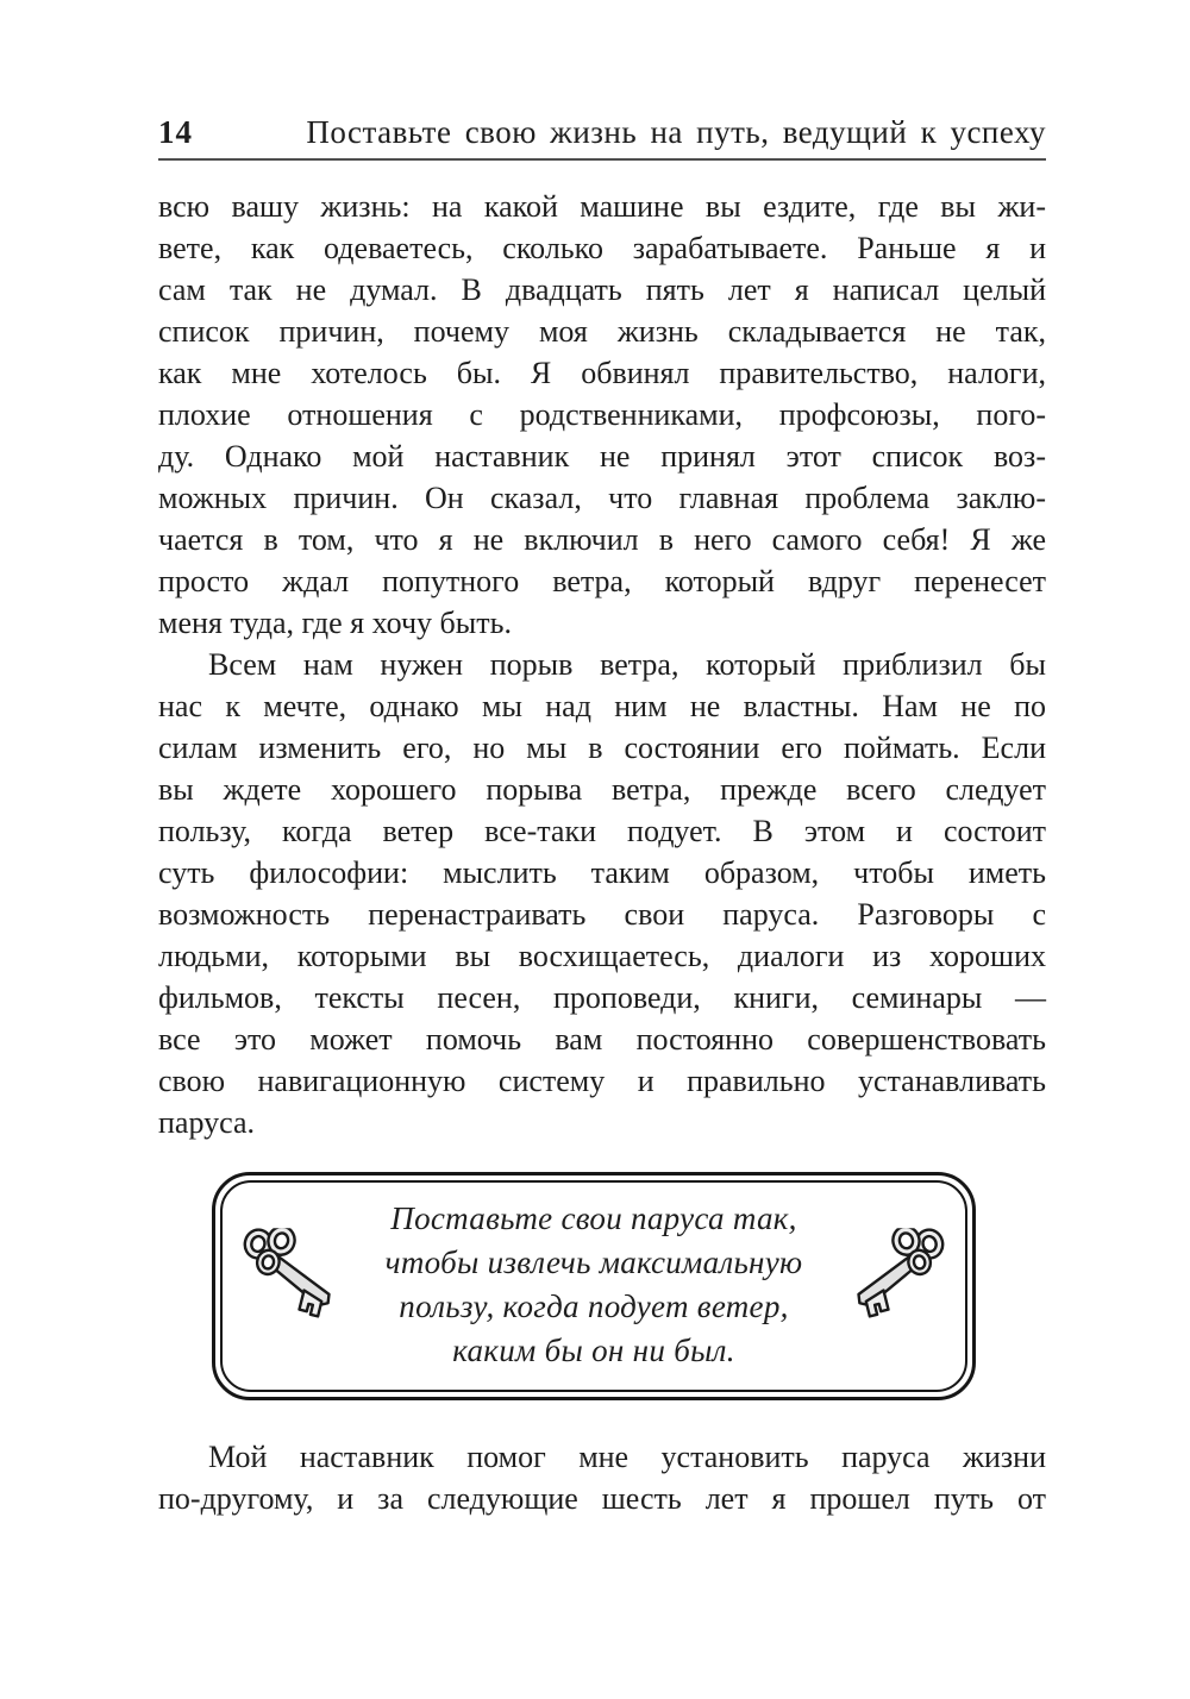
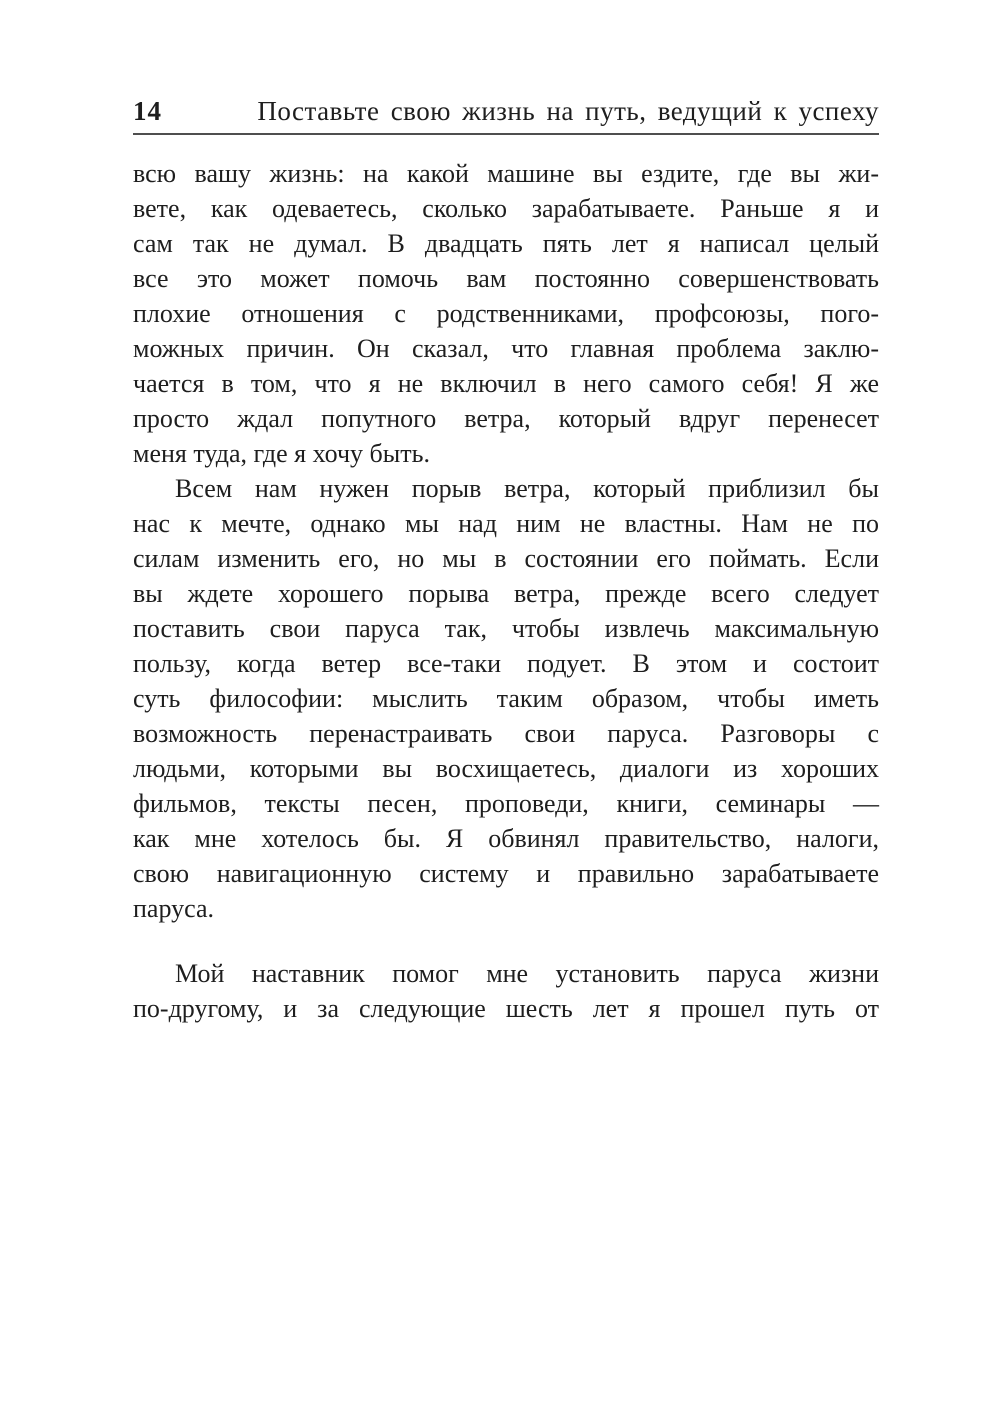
  14
  Поставьте свою жизнь на путь, ведущий к успеху
  всю вашу жизнь: на какой машине вы ездите, где вы жи-
  вете, как одеваетесь, сколько зарабатываете. Раньше я и
  сам так не думал. В двадцать пять лет я написал целый
- список причин, почему моя жизнь складывается не так,
- как мне хотелось бы. Я обвинял правительство, налоги,
+ все это может помочь вам постоянно совершенствовать
  плохие отношения с родственниками, профсоюзы, пого-
- ду. Однако мой наставник не принял этот список воз-
  можных причин. Он сказал, что главная проблема заклю-
  чается в том, что я не включил в него самого себя! Я же
  просто ждал попутного ветра, который вдруг перенесет
  меня туда, где я хочу быть.
  Всем нам нужен порыв ветра, который приблизил бы
  нас к мечте, однако мы над ним не властны. Нам не по
  силам изменить его, но мы в состоянии его поймать. Если
  вы ждете хорошего порыва ветра, прежде всего следует
+ поставить свои паруса так, чтобы извлечь максимальную
  пользу, когда ветер все-таки подует. В этом и состоит
  суть философии: мыслить таким образом, чтобы иметь
  возможность перенастраивать свои паруса. Разговоры с
  людьми, которыми вы восхищаетесь, диалоги из хороших
  фильмов, тексты песен, проповеди, книги, семинары —
- все это может помочь вам постоянно совершенствовать
+ как мне хотелось бы. Я обвинял правительство, налоги,
- свою навигационную систему и правильно устанавливать
+ свою навигационную систему и правильно зарабатываете
  паруса.
- Поставьте свои паруса так,
- чтобы извлечь максимальную
- пользу, когда подует ветер,
- каким бы он ни был.
  Мой наставник помог мне установить паруса жизни
  по-другому, и за следующие шесть лет я прошел путь от
